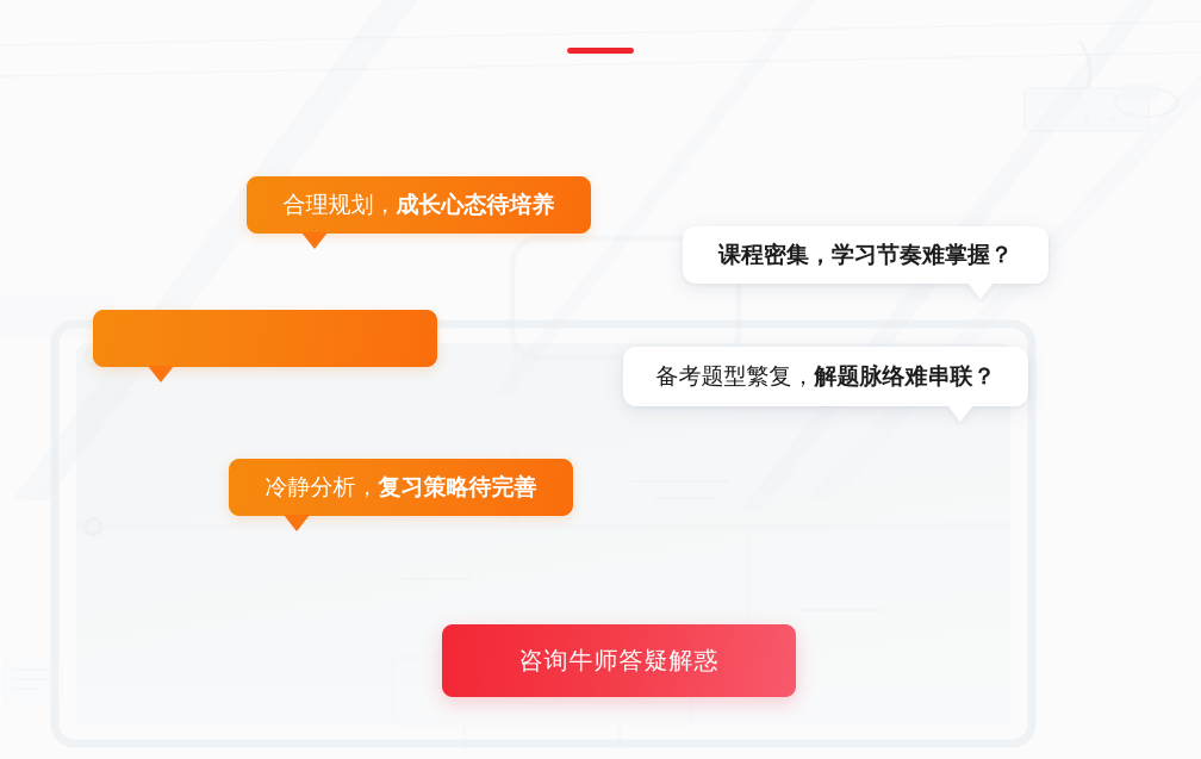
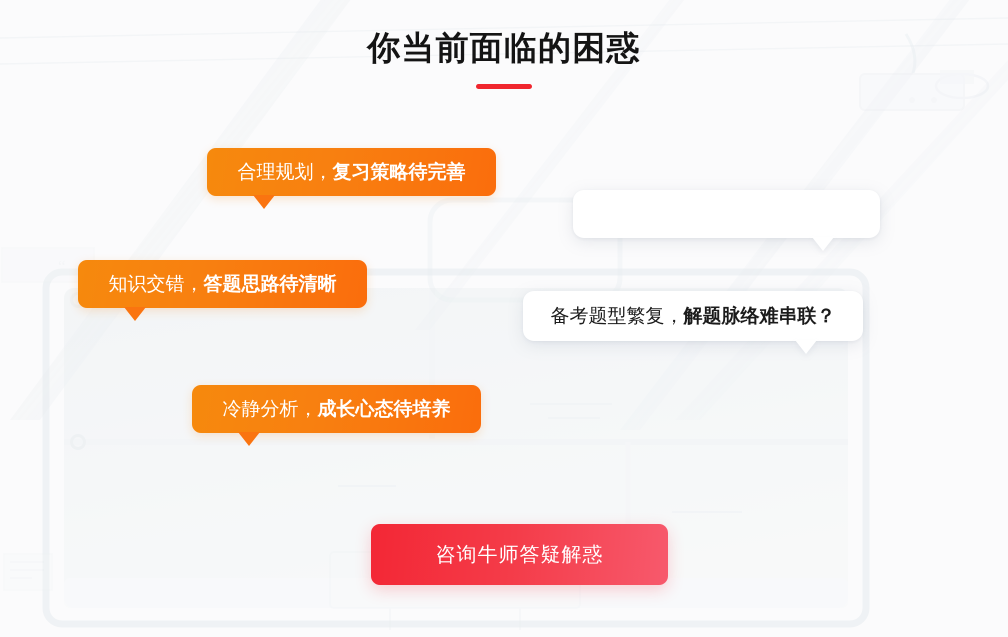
+ 你当前面临的困惑
- 合理规划，成长心态待培养
+ 合理规划，复习策略待完善
+ 知识交错，答题思路待清晰
- 冷静分析，复习策略待完善
+ 冷静分析，成长心态待培养
- 课程密集，学习节奏难掌握？
  备考题型繁复，解题脉络难串联？
  咨询牛师答疑解惑
